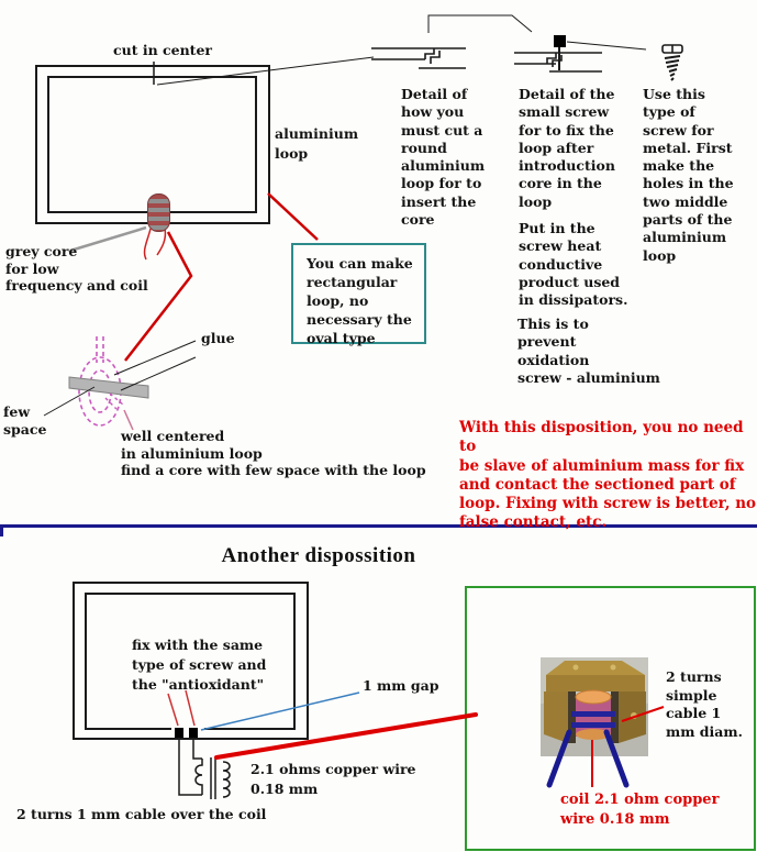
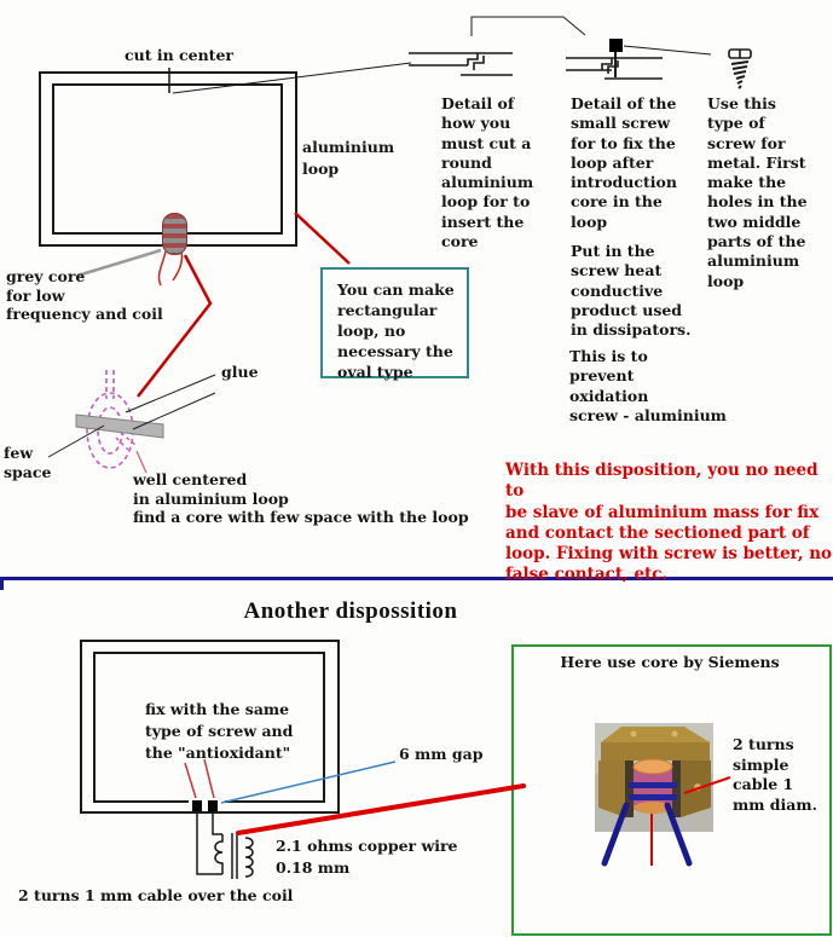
  cut in center
  aluminium
  loop
  grey core
  for low
  frequency and coil
  glue
  few
  space
  well centered
  in aluminium loop
  find a core with few space with the loop
  You can make
  rectangular
  loop, no
  necessary the
  oval type
  Detail of
  how you
  must cut a
  round
  aluminium
  loop for to
  insert the
  core
  Detail of the
  small screw
  for to fix the
  loop after
  introduction
  core in the
  loop
  Put in the
  screw heat
  conductive
  product used
  in dissipators.
  This is to
  prevent
  oxidation
  screw - aluminium
  Use this
  type of
  screw for
  metal. First
  make the
  holes in the
  two middle
  parts of the
  aluminium
  loop
  With this disposition, you no need to
  be slave of aluminium mass for fix
  and contact the sectioned part of
  loop. Fixing with screw is better, no
  false contact, etc.
  Another dispossition
  fix with the same
  type of screw and
  the "antioxidant"
- 1 mm gap
+ 6 mm gap
  2.1 ohms copper wire
  0.18 mm
  2 turns 1 mm cable over the coil
+ Here use core by Siemens
  2 turns
  simple
  cable 1
  mm diam.
- coil 2.1 ohm copper
- wire 0.18 mm
